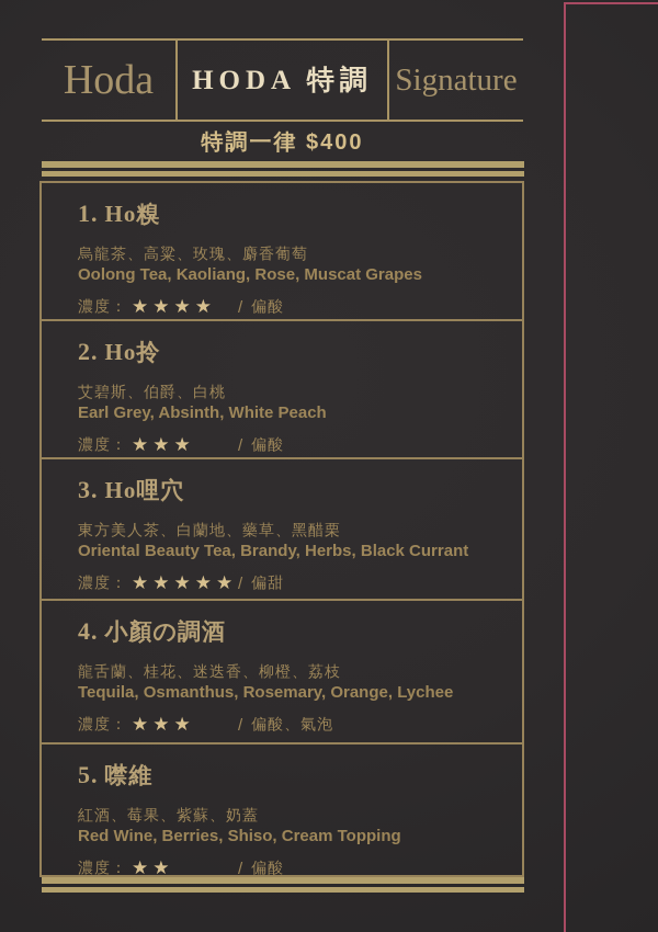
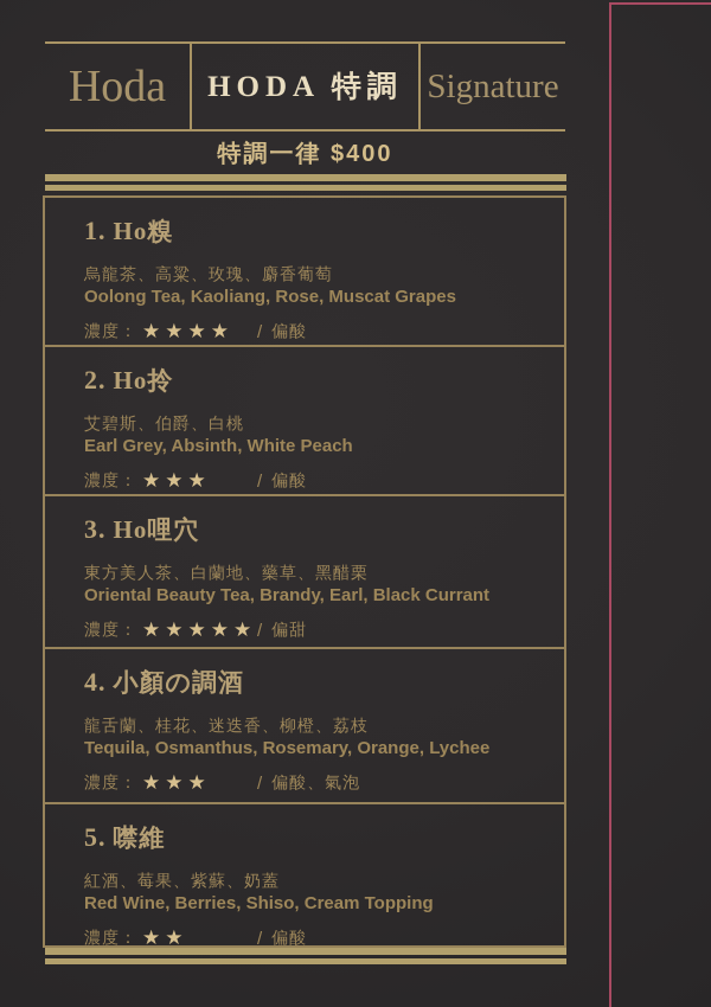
  Hoda
  HODA 特調
  Signature
  特調一律 $400
  1. Ho糗
  烏龍茶、高粱、玫瑰、麝香葡萄
  Oolong Tea, Kaoliang, Rose, Muscat Grapes
  濃度：
  ★★★★
  /
  偏酸
  2. Ho拎
  艾碧斯、伯爵、白桃
  Earl Grey, Absinth, White Peach
  濃度：
  ★★★
  /
  偏酸
  3. Ho哩穴
  東方美人茶、白蘭地、藥草、黑醋栗
- Oriental Beauty Tea, Brandy, Herbs, Black Currant
+ Oriental Beauty Tea, Brandy, Earl, Black Currant
  濃度：
  ★★★★★
  /
  偏甜
  4. 小顏の調酒
  龍舌蘭、桂花、迷迭香、柳橙、荔枝
  Tequila, Osmanthus, Rosemary, Orange, Lychee
  濃度：
  ★★★
  /
  偏酸、氣泡
  5. 噤維
  紅酒、莓果、紫蘇、奶蓋
  Red Wine, Berries, Shiso, Cream Topping
  濃度：
  ★★
  /
  偏酸
